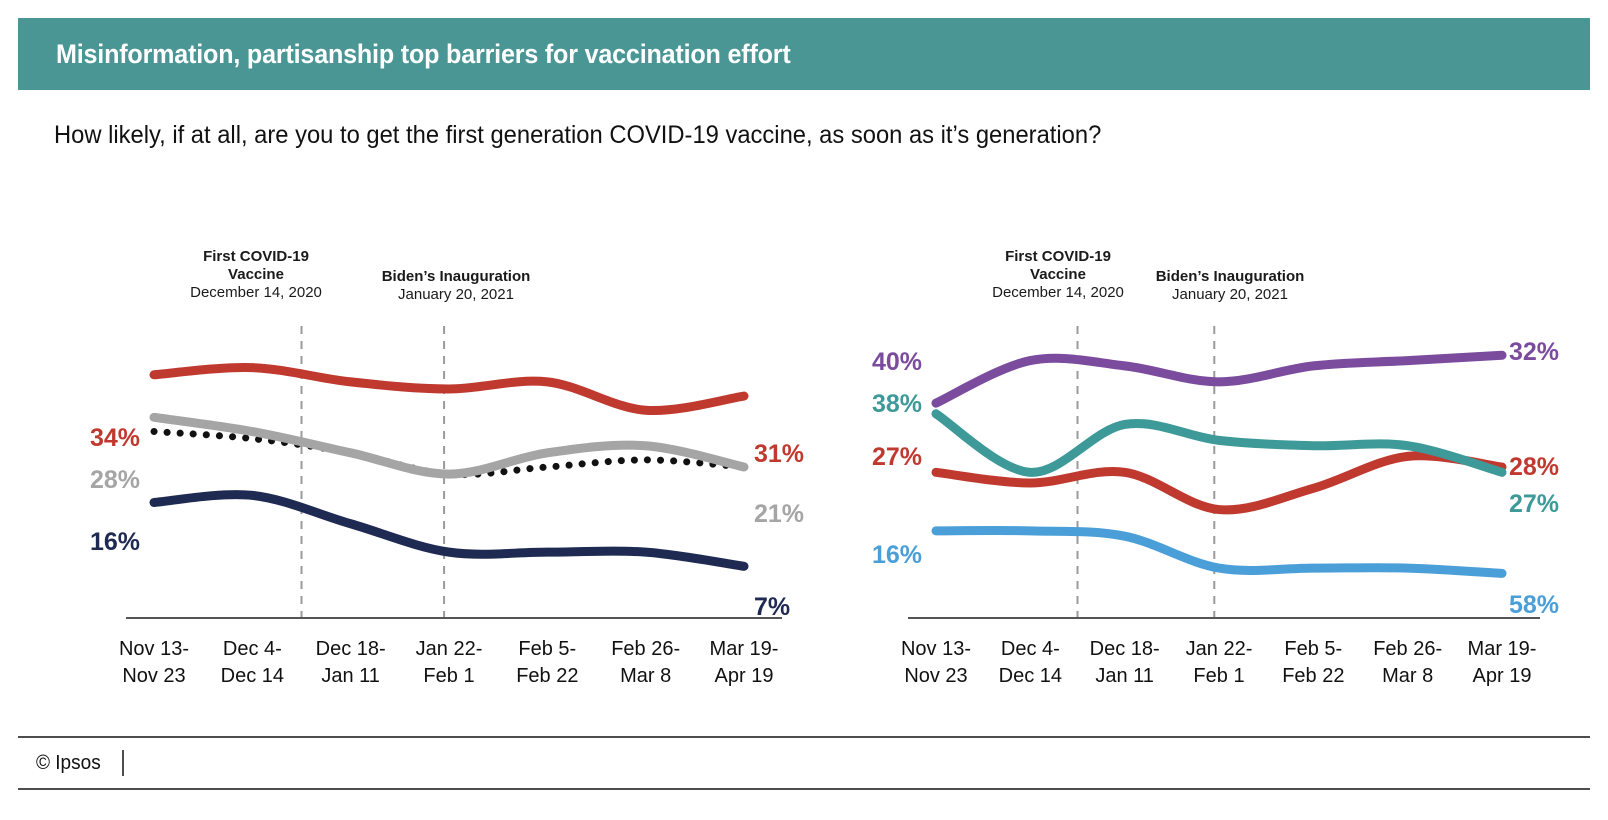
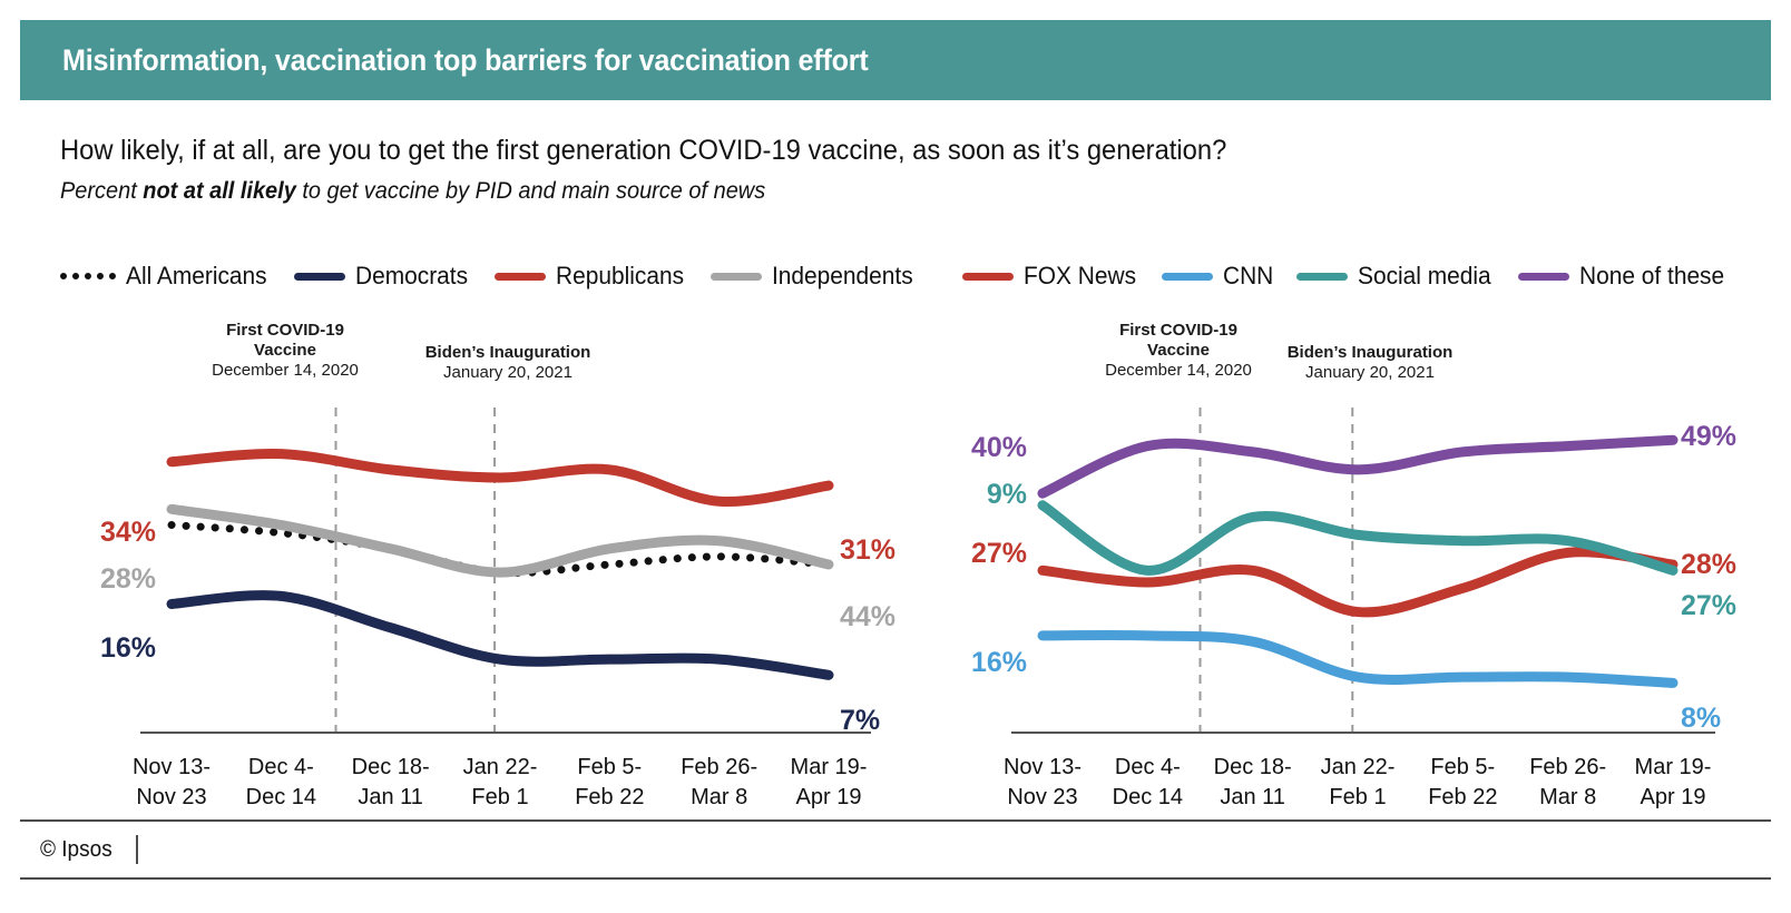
- Misinformation, partisanship top barriers for vaccination effort
+ Misinformation, vaccination top barriers for vaccination effort
  How likely, if at all, are you to get the first generation COVID-19 vaccine, as soon as it’s generation?
+ Percent not at all likely to get vaccine by PID and main source of news
+ All Americans
+ Democrats
+ Republicans
+ Independents
  First COVID-19
  Vaccine
  December 14, 2020
  Biden’s Inauguration
  January 20, 2021
  34%
  28%
  16%
  31%
- 21%
+ 44%
  7%
  Nov 13-
  Nov 23
  Dec 4-
  Dec 14
  Dec 18-
  Jan 11
  Jan 22-
  Feb 1
  Feb 5-
  Feb 22
  Feb 26-
  Mar 8
  Mar 19-
  Apr 19
+ FOX News
+ CNN
+ Social media
+ None of these
  First COVID-19
  Vaccine
  December 14, 2020
  Biden’s Inauguration
  January 20, 2021
  40%
- 38%
+ 9%
  27%
  16%
- 32%
+ 49%
  28%
  27%
- 58%
+ 8%
  Nov 13-
  Nov 23
  Dec 4-
  Dec 14
  Dec 18-
  Jan 11
  Jan 22-
  Feb 1
  Feb 5-
  Feb 22
  Feb 26-
  Mar 8
  Mar 19-
  Apr 19
  © Ipsos
